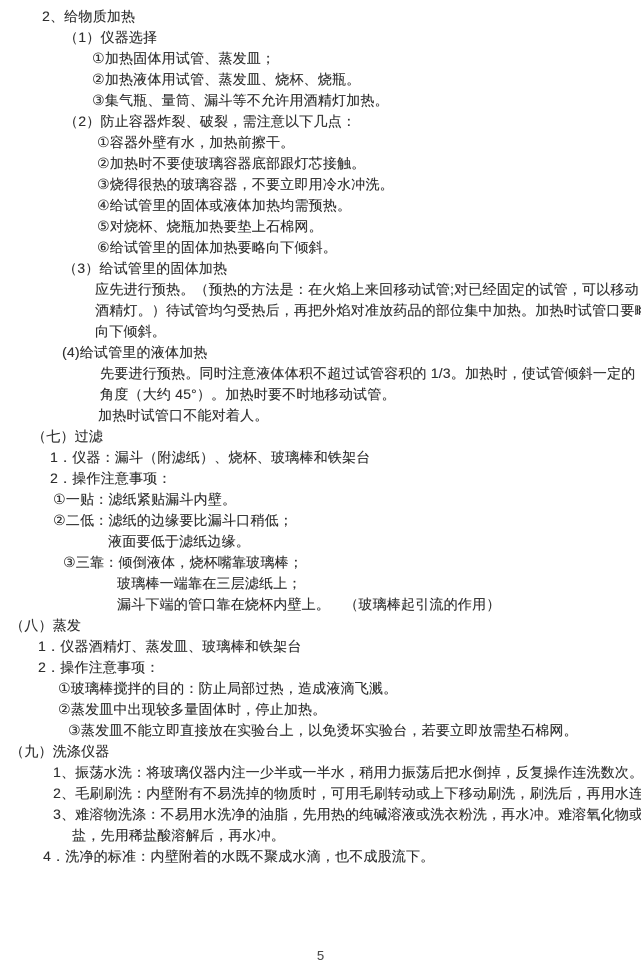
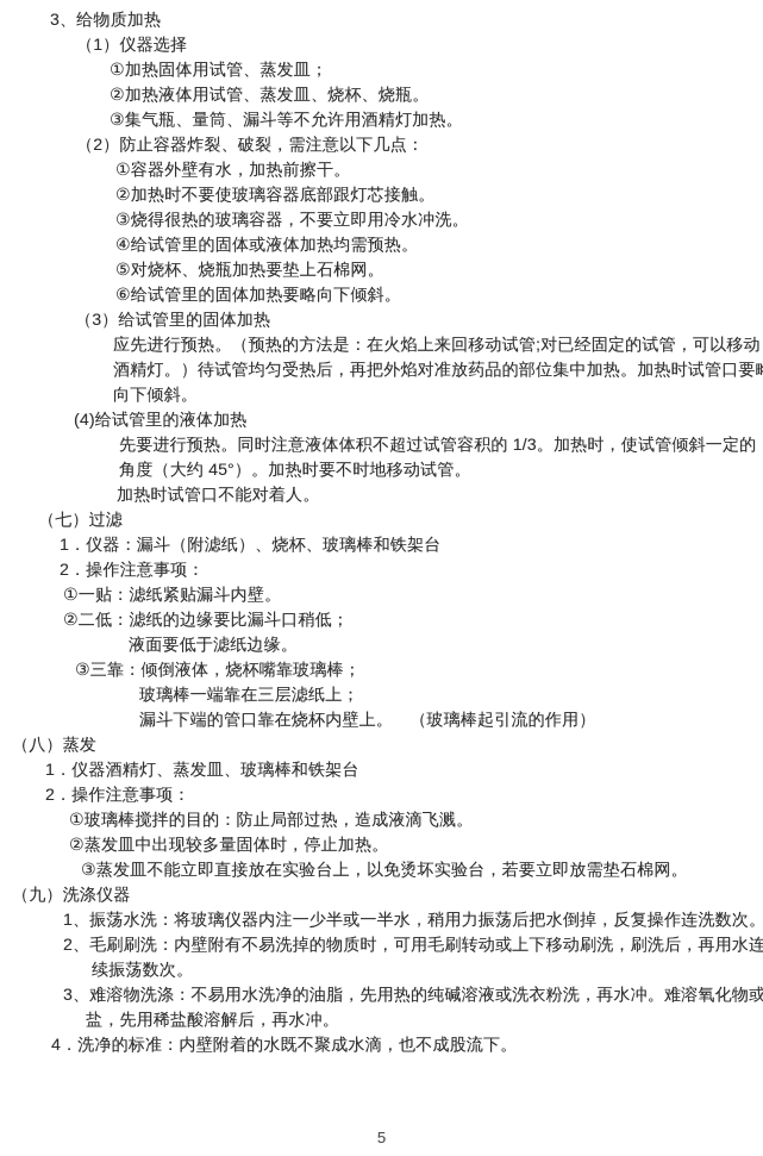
- 2、给物质加热
+ 3、给物质加热
  （1）仪器选择
  ①加热固体用试管、蒸发皿；
  ②加热液体用试管、蒸发皿、烧杯、烧瓶。
  ③集气瓶、量筒、漏斗等不允许用酒精灯加热。
  （2）防止容器炸裂、破裂，需注意以下几点：
  ①容器外壁有水，加热前擦干。
  ②加热时不要使玻璃容器底部跟灯芯接触。
  ③烧得很热的玻璃容器，不要立即用冷水冲洗。
  ④给试管里的固体或液体加热均需预热。
  ⑤对烧杯、烧瓶加热要垫上石棉网。
  ⑥给试管里的固体加热要略向下倾斜。
  （3）给试管里的固体加热
  应先进行预热。（预热的方法是：在火焰上来回移动试管;对已经固定的试管，可以移动
  酒精灯。）待试管均匀受热后，再把外焰对准放药品的部位集中加热。加热时试管口要
  向下倾斜。
  (4)给试管里的液体加热
  先要进行预热。同时注意液体体积不超过试管容积的 1/3。加热时，使试管倾斜一定的
  角度（大约 45°）。加热时要不时地移动试管。
  加热时试管口不能对着人。
  （七）过滤
  1．仪器：漏斗（附滤纸）、烧杯、玻璃棒和铁架台
  2．操作注意事项：
  ①一贴：滤纸紧贴漏斗内壁。
  ②二低：滤纸的边缘要比漏斗口稍低；
  液面要低于滤纸边缘。
  ③三靠：倾倒液体，烧杯嘴靠玻璃棒；
  玻璃棒一端靠在三层滤纸上；
  漏斗下端的管口靠在烧杯内壁上。 （玻璃棒起引流的作用）
  （八）蒸发
  1．仪器酒精灯、蒸发皿、玻璃棒和铁架台
  2．操作注意事项：
  ①玻璃棒搅拌的目的：防止局部过热，造成液滴飞溅。
  ②蒸发皿中出现较多量固体时，停止加热。
  ③蒸发皿不能立即直接放在实验台上，以免烫坏实验台，若要立即放需垫石棉网。
  （九）洗涤仪器
  1、振荡水洗：将玻璃仪器内注一少半或一半水，稍用力振荡后把水倒掉，反复操作连洗数次。
  2、毛刷刷洗：内壁附有不易洗掉的物质时，可用毛刷转动或上下移动刷洗，刷洗后，再用水连
+ 续振荡数次。
  3、难溶物洗涤：不易用水洗净的油脂，先用热的纯碱溶液或洗衣粉洗，再水冲。难溶氧化物或
  盐，先用稀盐酸溶解后，再水冲。
  4．洗净的标准：内壁附着的水既不聚成水滴，也不成股流下。
  5
